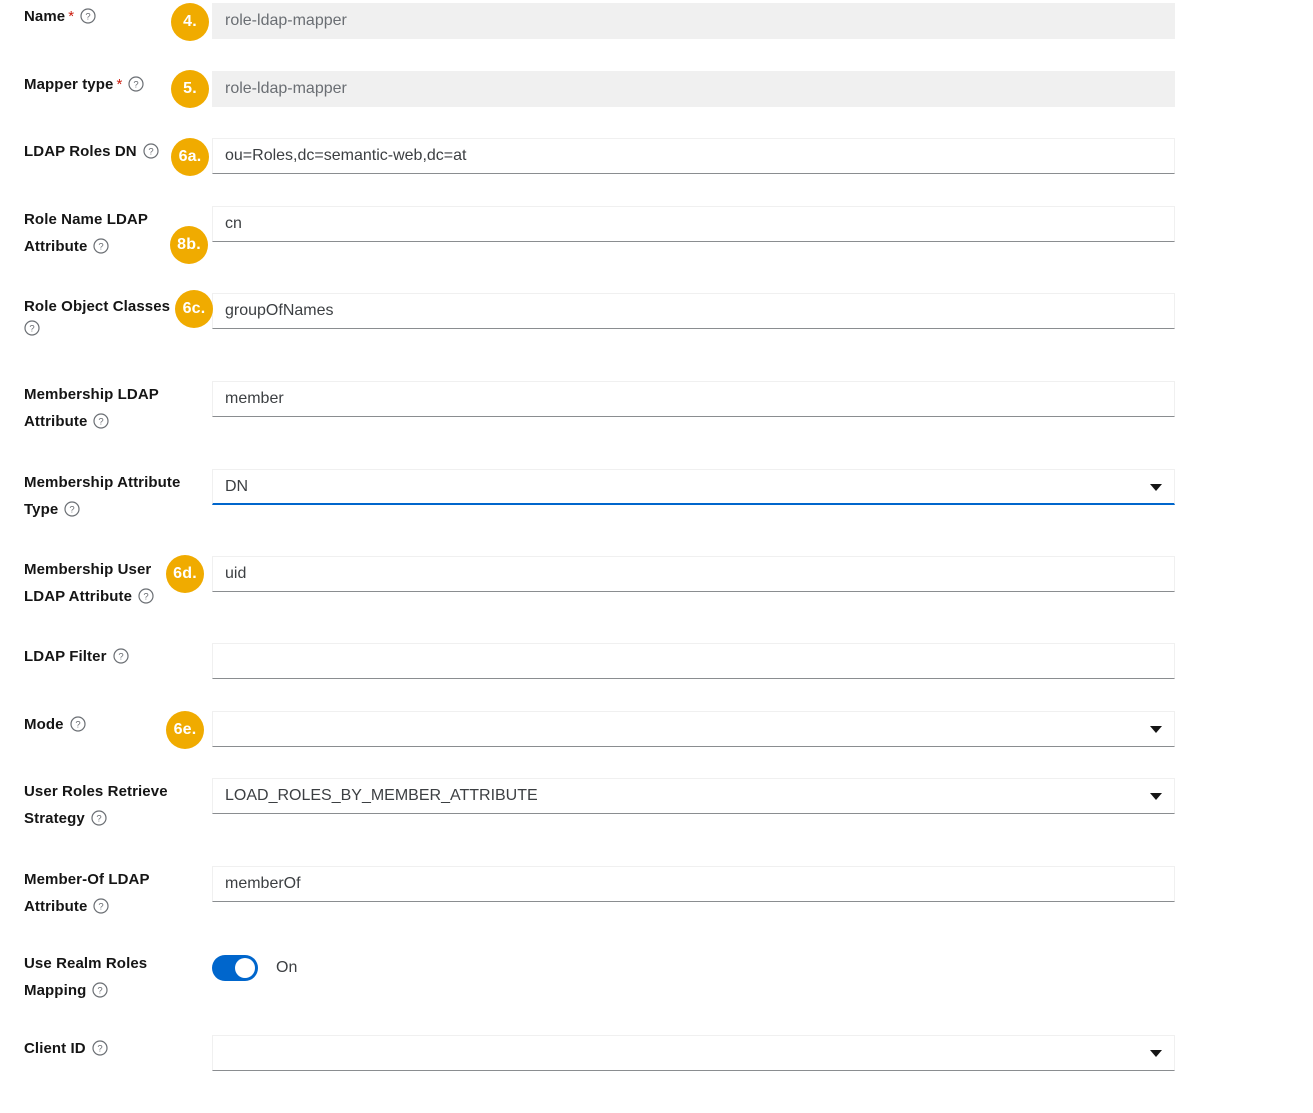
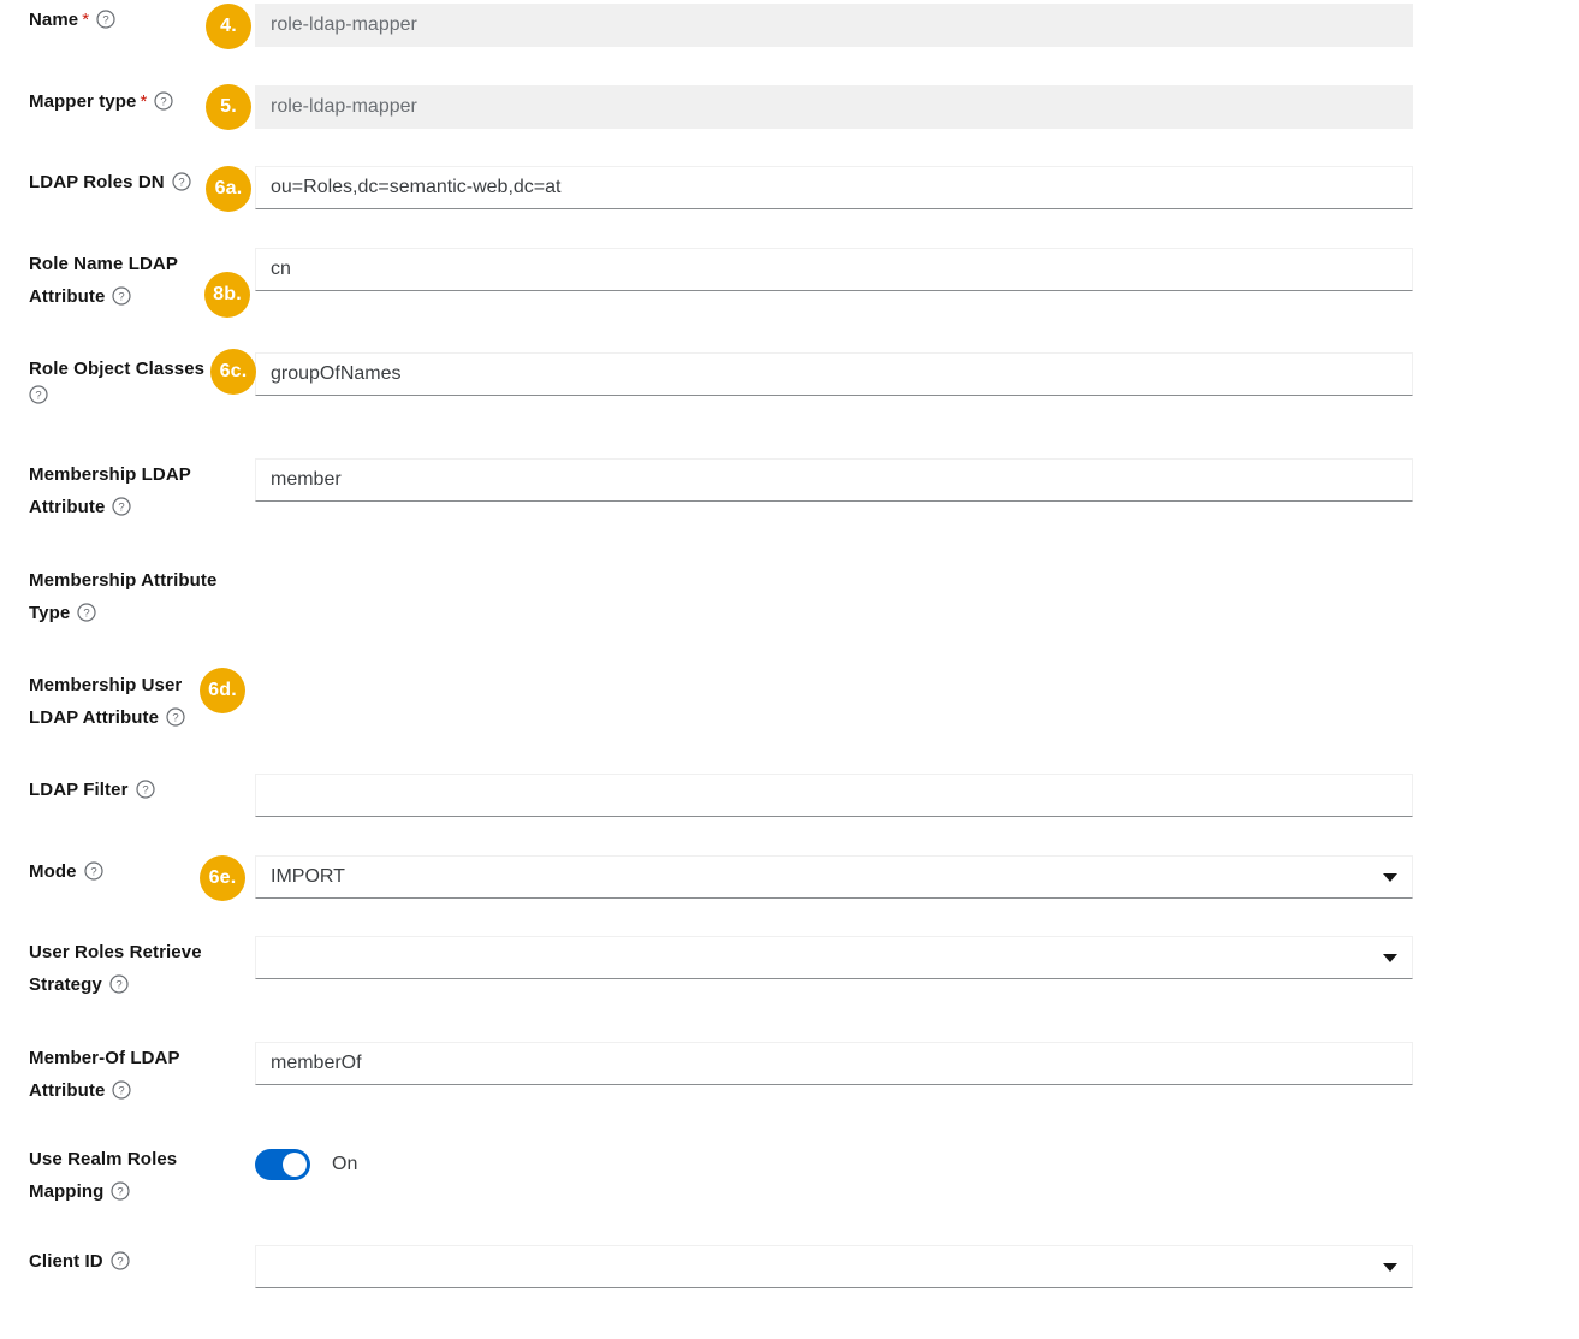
  4.
  5.
  6a.
  8b.
  6c.
  6d.
  6e.
  Name *
  ?
  role-ldap-mapper
  Mapper type *
  ?
  role-ldap-mapper
  LDAP Roles DN
  ?
  ou=Roles,dc=semantic-web,dc=at
  Role Name LDAP
  Attribute
  ?
  cn
  Role Object Classes
  ?
  groupOfNames
  Membership LDAP
  Attribute
  ?
  member
  Membership Attribute
  Type
  ?
- DN
  Membership User
  LDAP Attribute
  ?
- uid
  LDAP Filter
  ?
  Mode
  ?
+ IMPORT
  User Roles Retrieve
  Strategy
  ?
- LOAD_ROLES_BY_MEMBER_ATTRIBUTE
  Member-Of LDAP
  Attribute
  ?
  memberOf
  Use Realm Roles
  Mapping
  ?
  On
  Client ID
  ?
